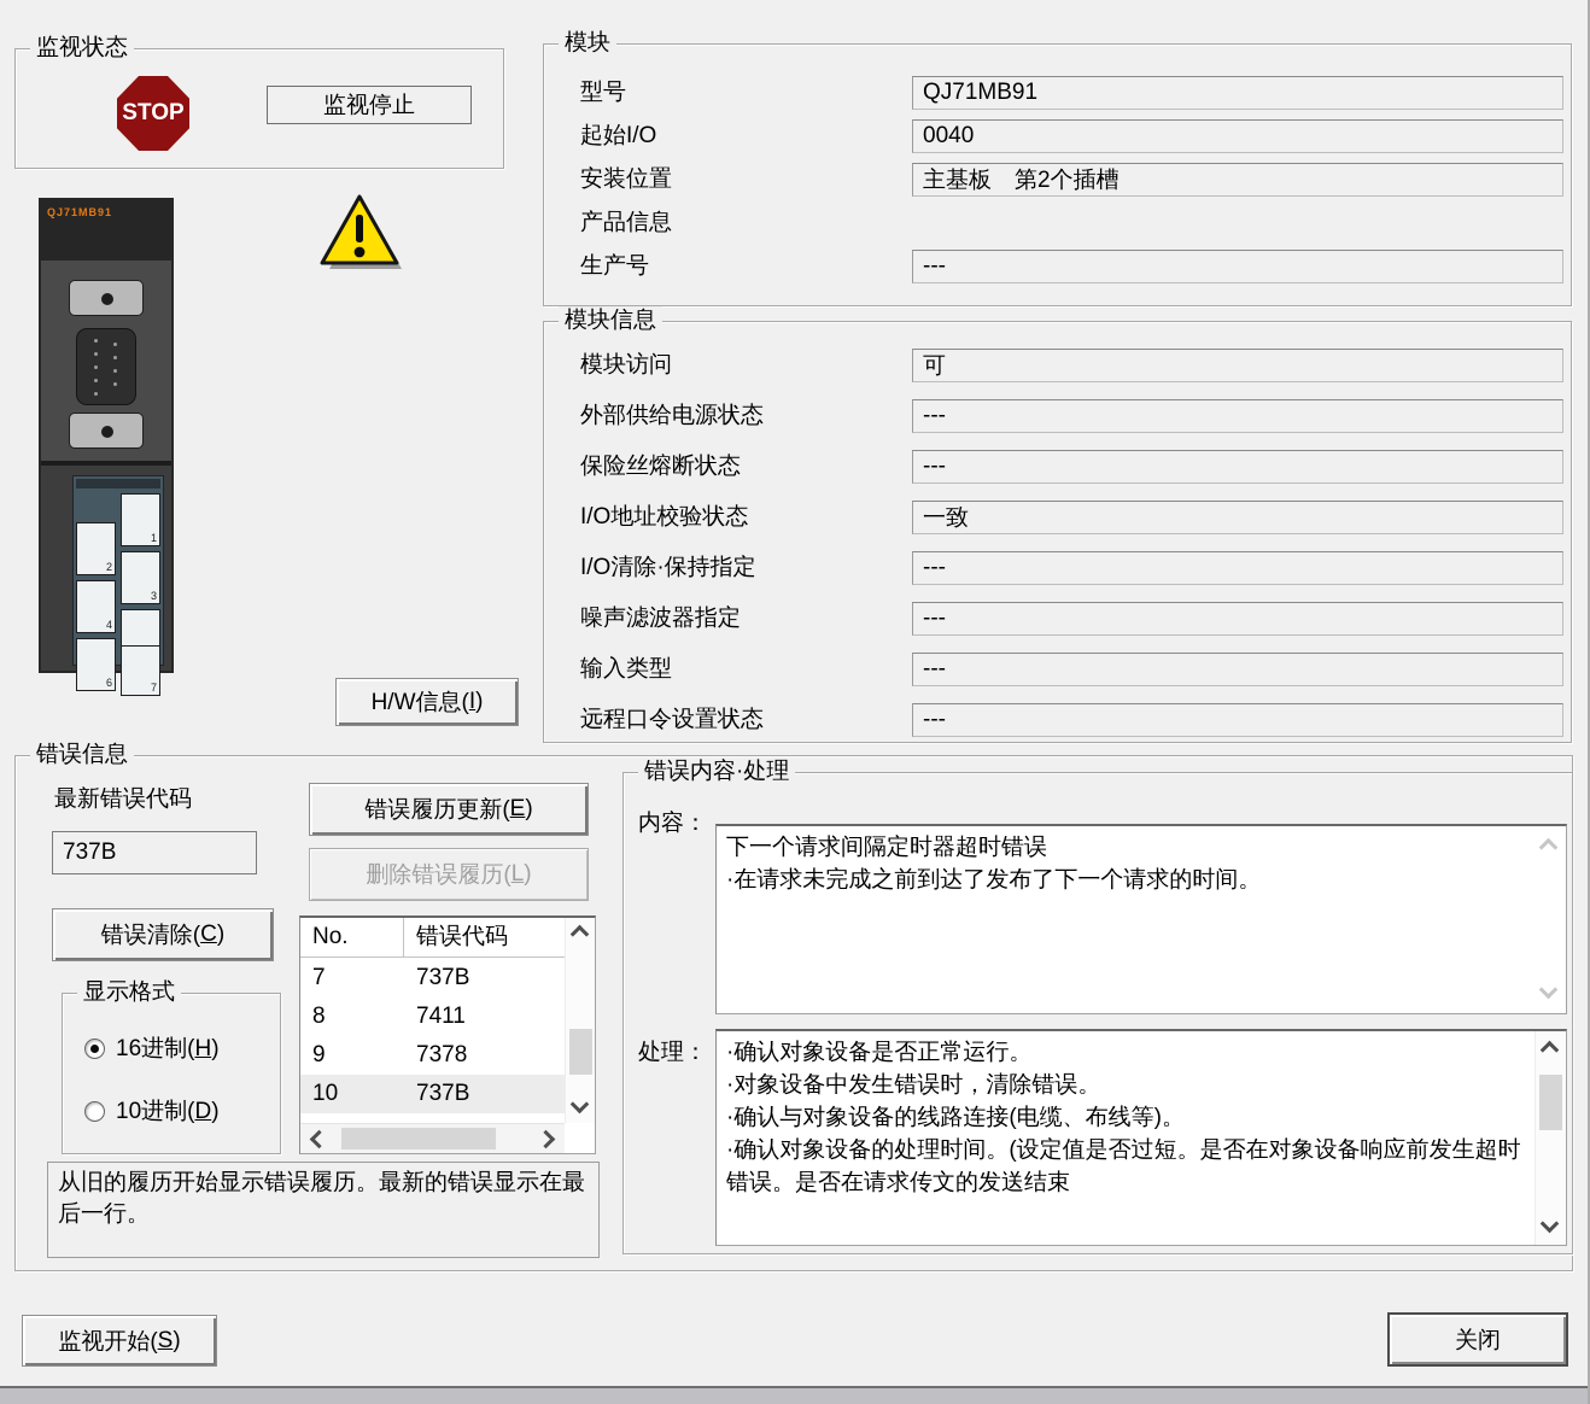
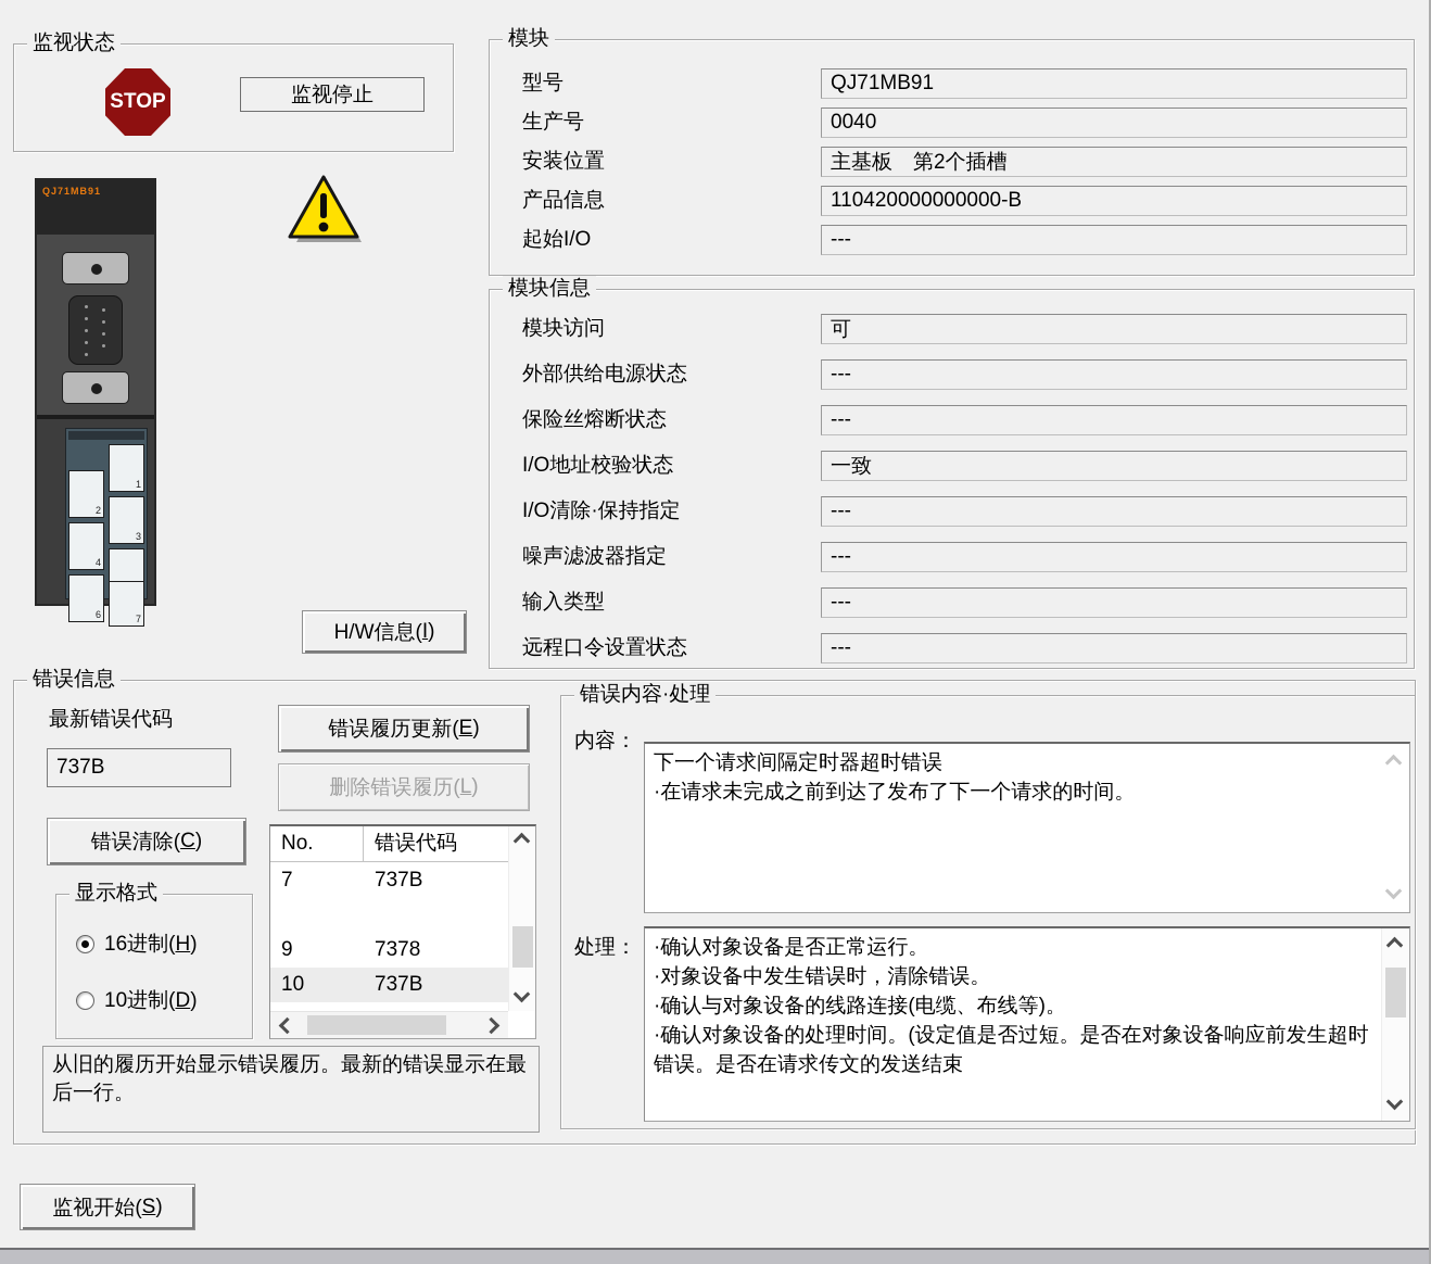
  监视状态
  STOP
  监视停止
  QJ71MB91
  1
  2
  3
  4
  6
  7
  模块
  型号
  QJ71MB91
- 起始I/O
+ 生产号
  0040
  安装位置
  主基板 第2个插槽
  产品信息
+ 110420000000000-B
- 生产号
+ 起始I/O
  ---
  模块信息
  模块访问
  可
  外部供给电源状态
  ---
  保险丝熔断状态
  ---
  I/O地址校验状态
  一致
  I/O清除·保持指定
  ---
  噪声滤波器指定
  ---
  输入类型
  ---
  远程口令设置状态
  ---
  H/W信息(
  I
  )
  错误信息
  最新错误代码
  737B
  错误履历更新(
  E
  )
  删除错误履历(
  L
  )
  错误清除(
  C
  )
  显示格式
  16进制(H)
  10进制(D)
  No.
  错误代码
  7
  737B
- 8
- 7411
  9
  7378
  10
  737B
  从旧的履历开始显示错误履历。最新的错误显示在最后一行。
  错误内容·处理
  内容：
  下一个请求间隔定时器超时错误
  ·在请求未完成之前到达了发布了下一个请求的时间。
  处理：
  ·确认对象设备是否正常运行。
  ·对象设备中发生错误时，清除错误。
  ·确认与对象设备的线路连接(电缆、布线等)。
  ·确认对象设备的处理时间。(设定值是否过短。是否在对象设备响应前发生超时错误。是否在请求传文的发送结束
  监视开始(
  S
  )
- 关闭
